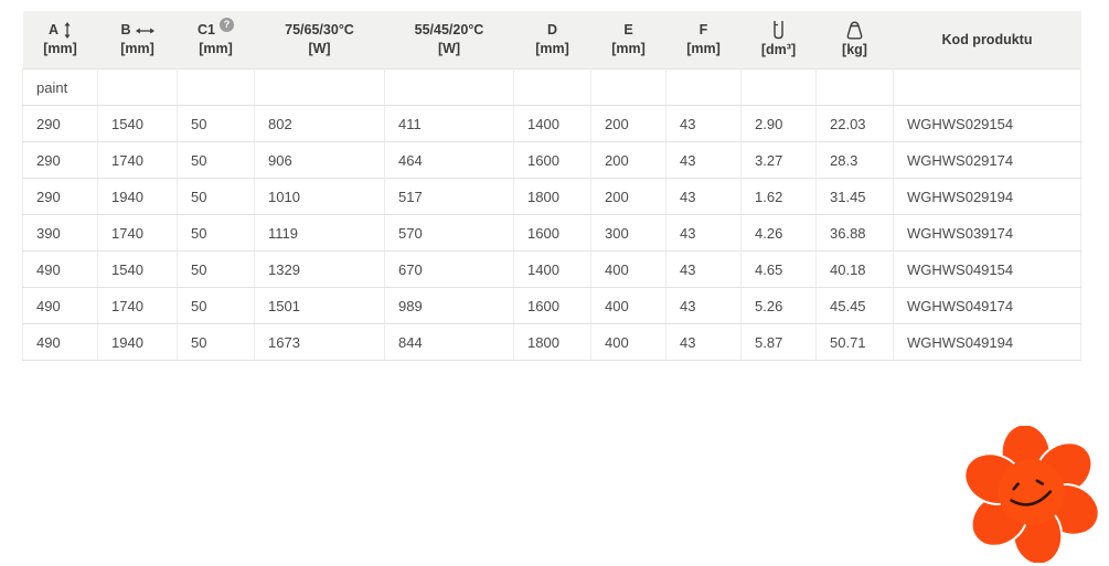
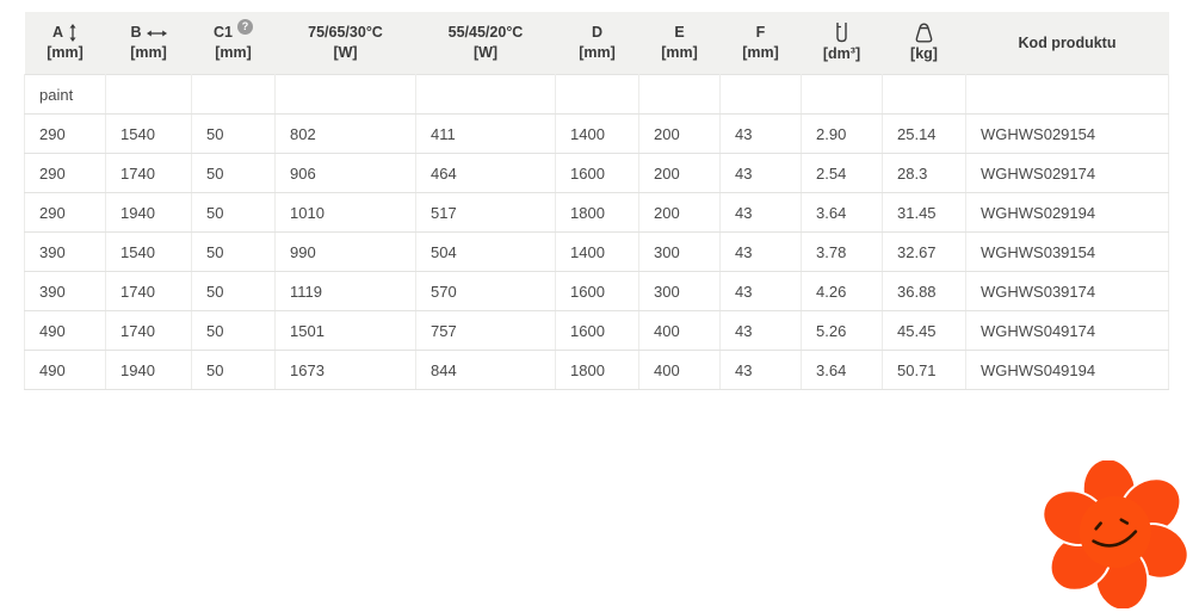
  A [mm]	B [mm]	C1 ? [mm]	75/65/30°C [W]	55/45/20°C [W]	D [mm]	E [mm]	F [mm]	[dm³]	[kg]	Kod produktu
  paint
- 290	1540	50	802	411	1400	200	43	2.90	22.03	WGHWS029154
+ 290	1540	50	802	411	1400	200	43	2.90	25.14	WGHWS029154
- 290	1740	50	906	464	1600	200	43	3.27	28.3	WGHWS029174
+ 290	1740	50	906	464	1600	200	43	2.54	28.3	WGHWS029174
- 290	1940	50	1010	517	1800	200	43	1.62	31.45	WGHWS029194
+ 290	1940	50	1010	517	1800	200	43	3.64	31.45	WGHWS029194
+ 390	1540	50	990	504	1400	300	43	3.78	32.67	WGHWS039154
  390	1740	50	1119	570	1600	300	43	4.26	36.88	WGHWS039174
- 490	1540	50	1329	670	1400	400	43	4.65	40.18	WGHWS049154
- 490	1740	50	1501	989	1600	400	43	5.26	45.45	WGHWS049174
+ 490	1740	50	1501	757	1600	400	43	5.26	45.45	WGHWS049174
- 490	1940	50	1673	844	1800	400	43	5.87	50.71	WGHWS049194
+ 490	1940	50	1673	844	1800	400	43	3.64	50.71	WGHWS049194
